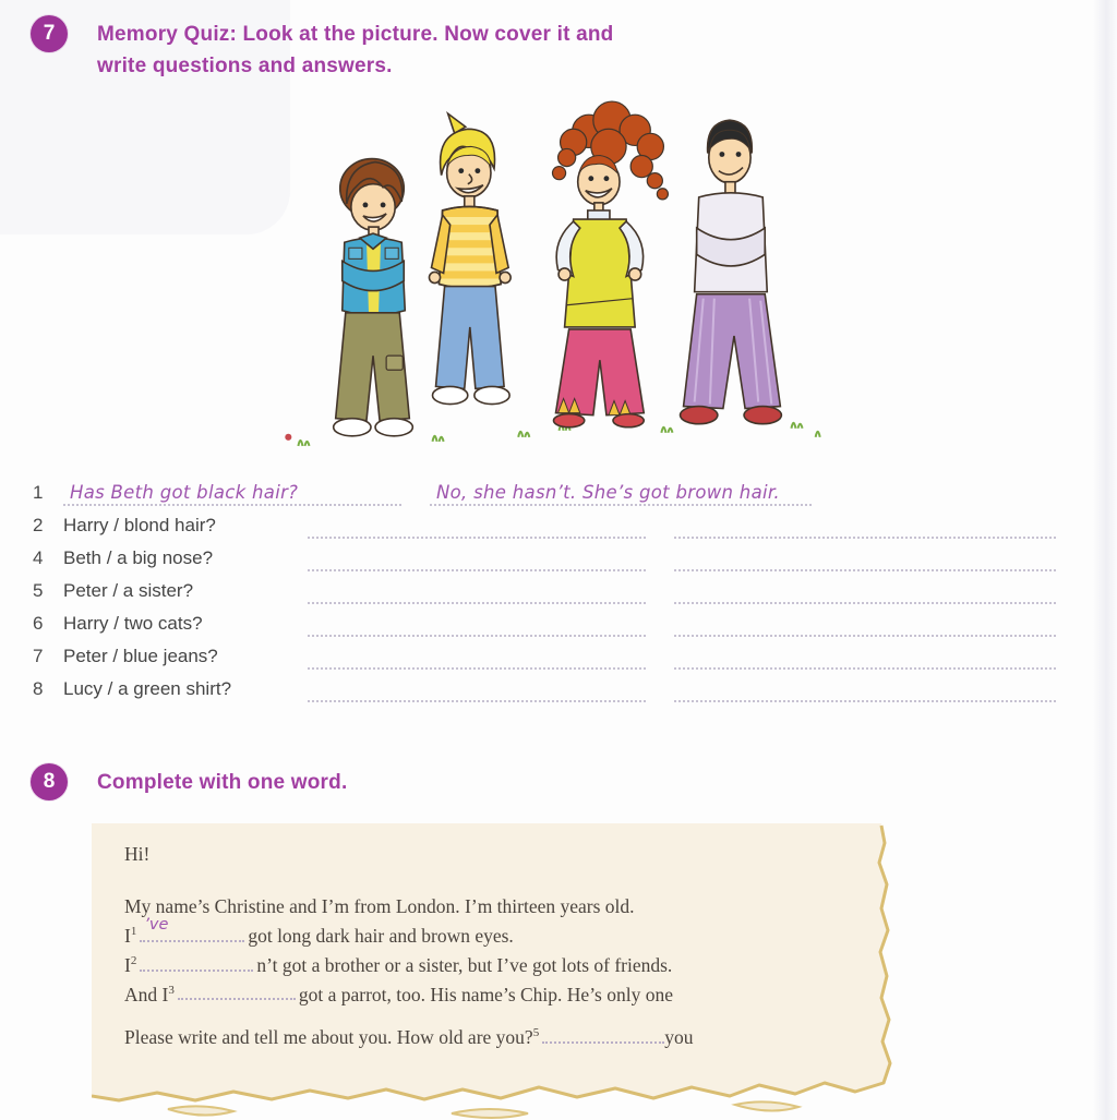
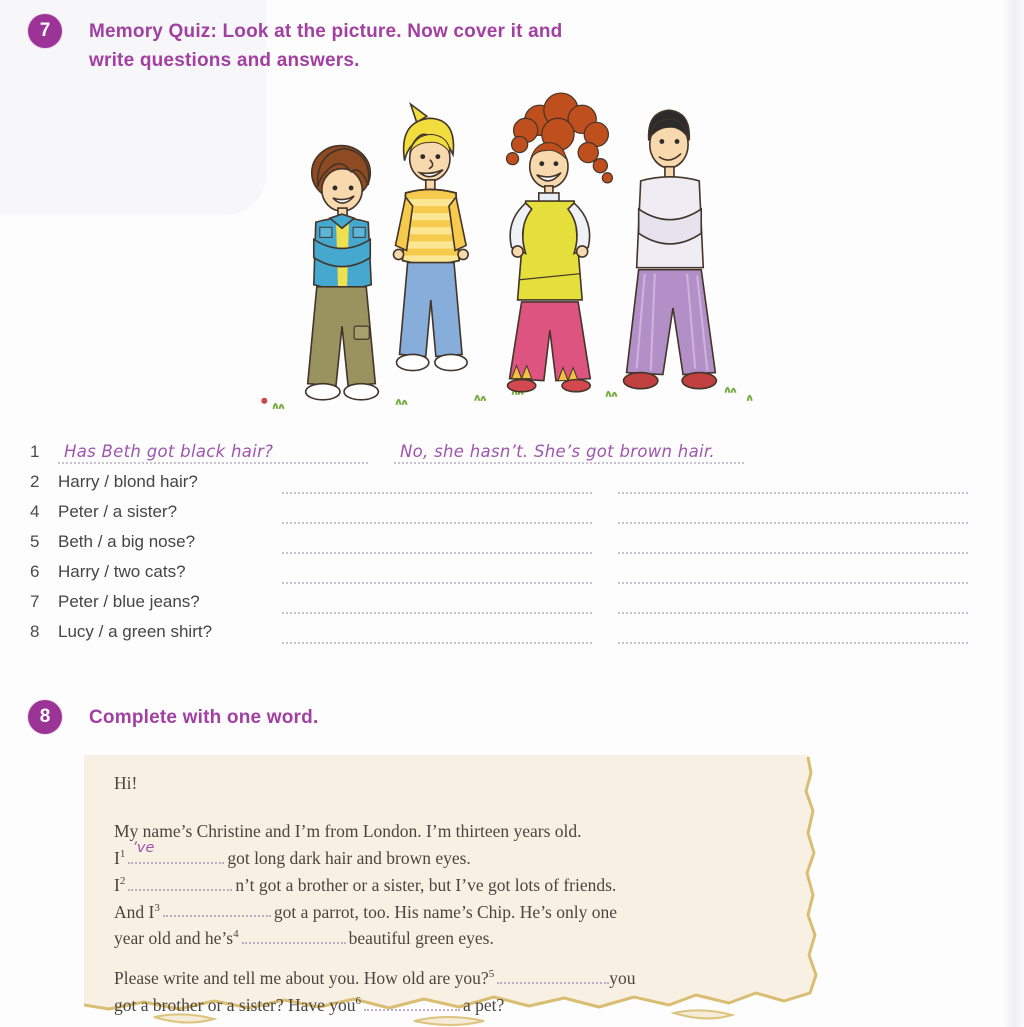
  7
  Memory Quiz: Look at the picture. Now cover it and
  write questions and answers.
  1
  Has Beth got black hair?
  No, she hasn’t. She’s got brown hair.
  2
  Harry / blond hair?
  4
- Beth / a big nose?
+ Peter / a sister?
  5
- Peter / a sister?
+ Beth / a big nose?
  6
  Harry / two cats?
  7
  Peter / blue jeans?
  8
  Lucy / a green shirt?
  8
  Complete with one word.
  Hi!
  My name’s Christine and I’m from London. I’m thirteen years old.
  I1
  ’ve
  got long dark hair and brown eyes.
  I2 n’t got a brother or a sister, but I’ve got lots of friends.
  And I3 got a parrot, too. His name’s Chip. He’s only one
+ year old and he’s4 beautiful green eyes.
  Please write and tell me about you. How old are you?5 you
+ got a brother or a sister? Have you6 a pet?
